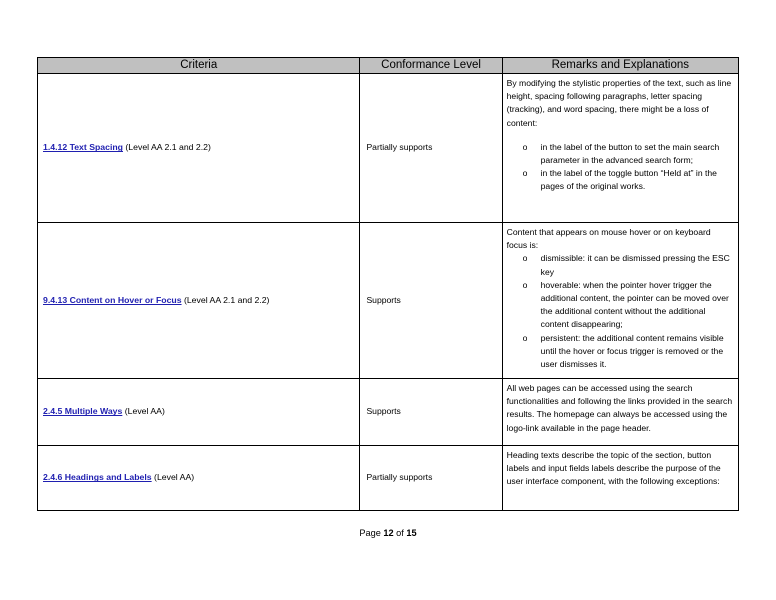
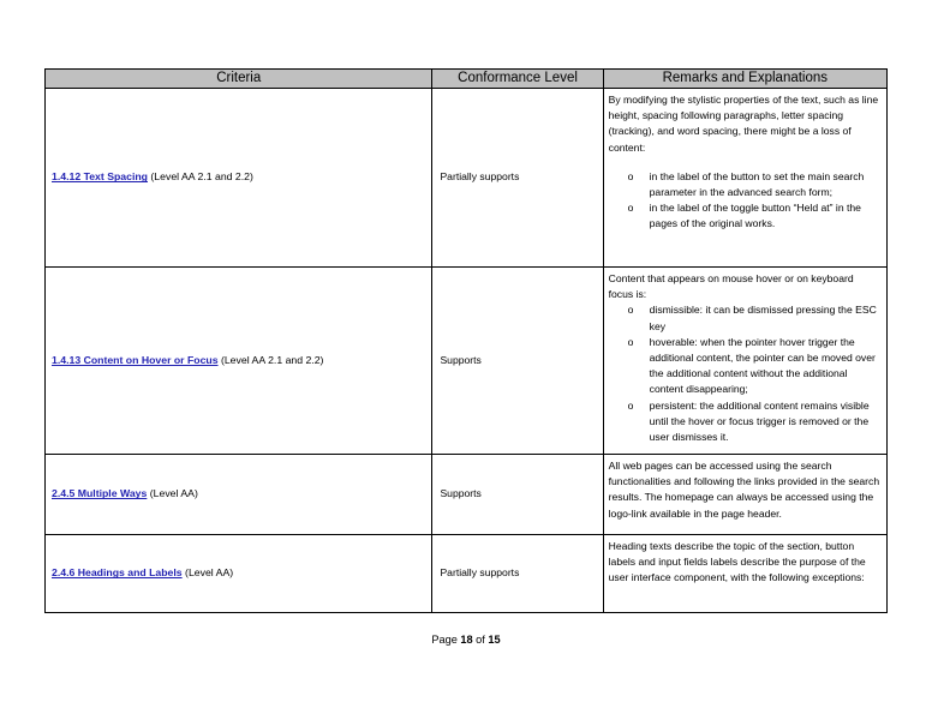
  Criteria	Conformance Level	Remarks and Explanations
  1.4.12 Text Spacing (Level AA 2.1 and 2.2)	Partially supports	By modifying the stylistic properties of the text, such as line height, spacing following paragraphs, letter spacing (tracking), and word spacing, there might be a loss of content:o in the label of the button to set the main search parameter in the advanced search form;o in the label of the toggle button “Held at” in the pages of the original works.
- 9.4.13 Content on Hover or Focus (Level AA 2.1 and 2.2)	Supports	Content that appears on mouse hover or on keyboard focus is:o dismissible: it can be dismissed pressing the ESC keyo hoverable: when the pointer hover trigger the additional content, the pointer can be moved over the additional content without the additional content disappearing;o persistent: the additional content remains visible until the hover or focus trigger is removed or the user dismisses it.
+ 1.4.13 Content on Hover or Focus (Level AA 2.1 and 2.2)	Supports	Content that appears on mouse hover or on keyboard focus is:o dismissible: it can be dismissed pressing the ESC keyo hoverable: when the pointer hover trigger the additional content, the pointer can be moved over the additional content without the additional content disappearing;o persistent: the additional content remains visible until the hover or focus trigger is removed or the user dismisses it.
  2.4.5 Multiple Ways (Level AA)	Supports	All web pages can be accessed using the search functionalities and following the links provided in the search results. The homepage can always be accessed using the logo-link available in the page header.
  2.4.6 Headings and Labels (Level AA)	Partially supports	Heading texts describe the topic of the section, button labels and input fields labels describe the purpose of the user interface component, with the following exceptions:
- Page 12 of 15
+ Page 18 of 15
